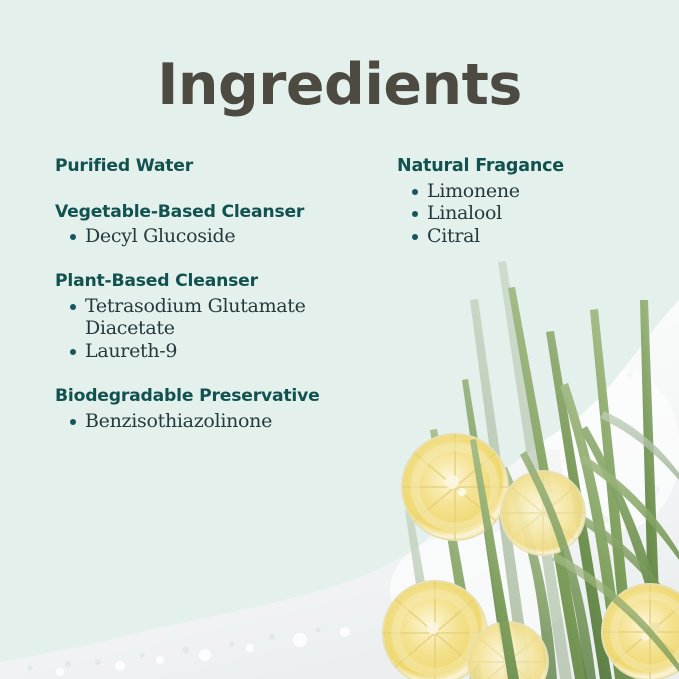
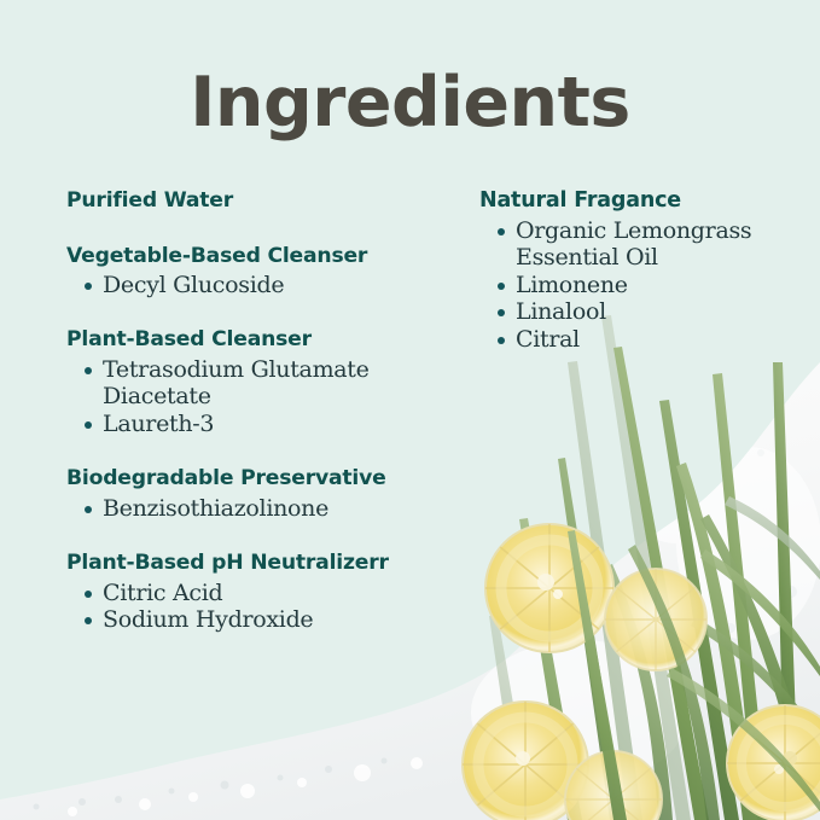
  Ingredients
  Purified Water
  Vegetable-Based Cleanser
  Decyl Glucoside
  Plant-Based Cleanser
  Tetrasodium Glutamate Diacetate
- Laureth-9
+ Laureth-3
  Biodegradable Preservative
  Benzisothiazolinone
+ Plant-Based pH Neutralizerr
+ Citric Acid
+ Sodium Hydroxide
  Natural Fragance
+ Organic Lemongrass Essential Oil
  Limonene
  Linalool
  Citral
